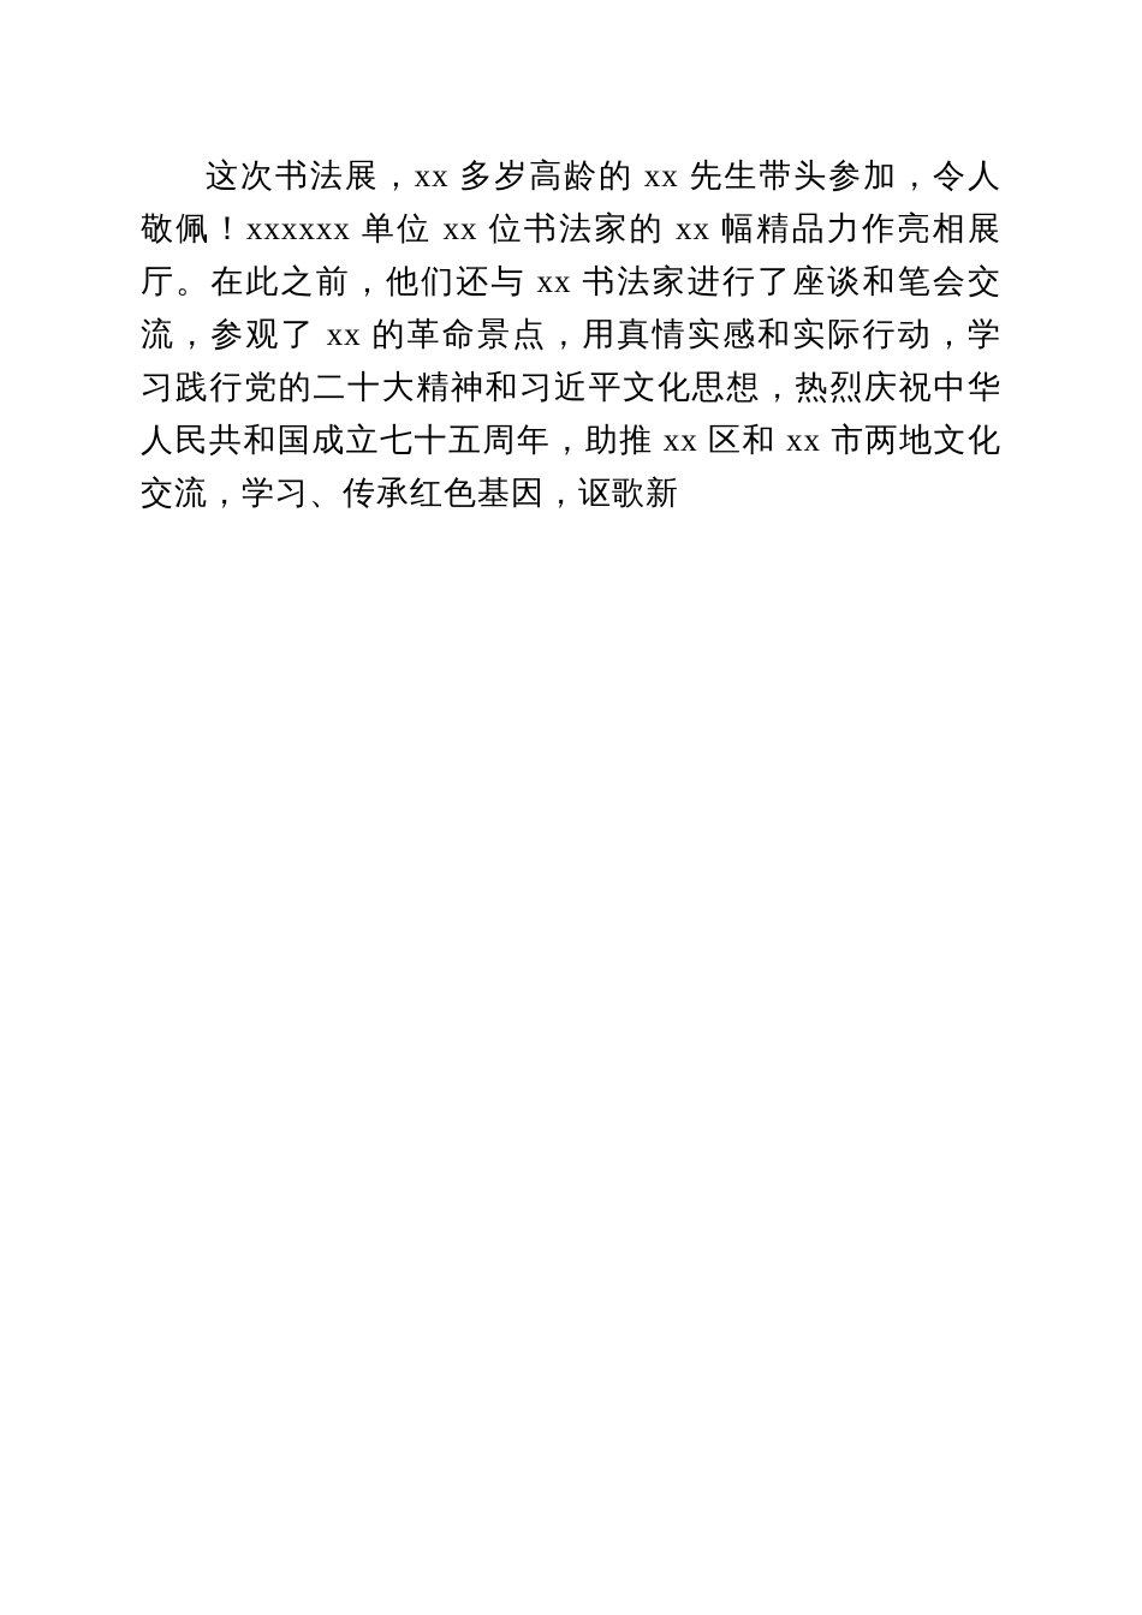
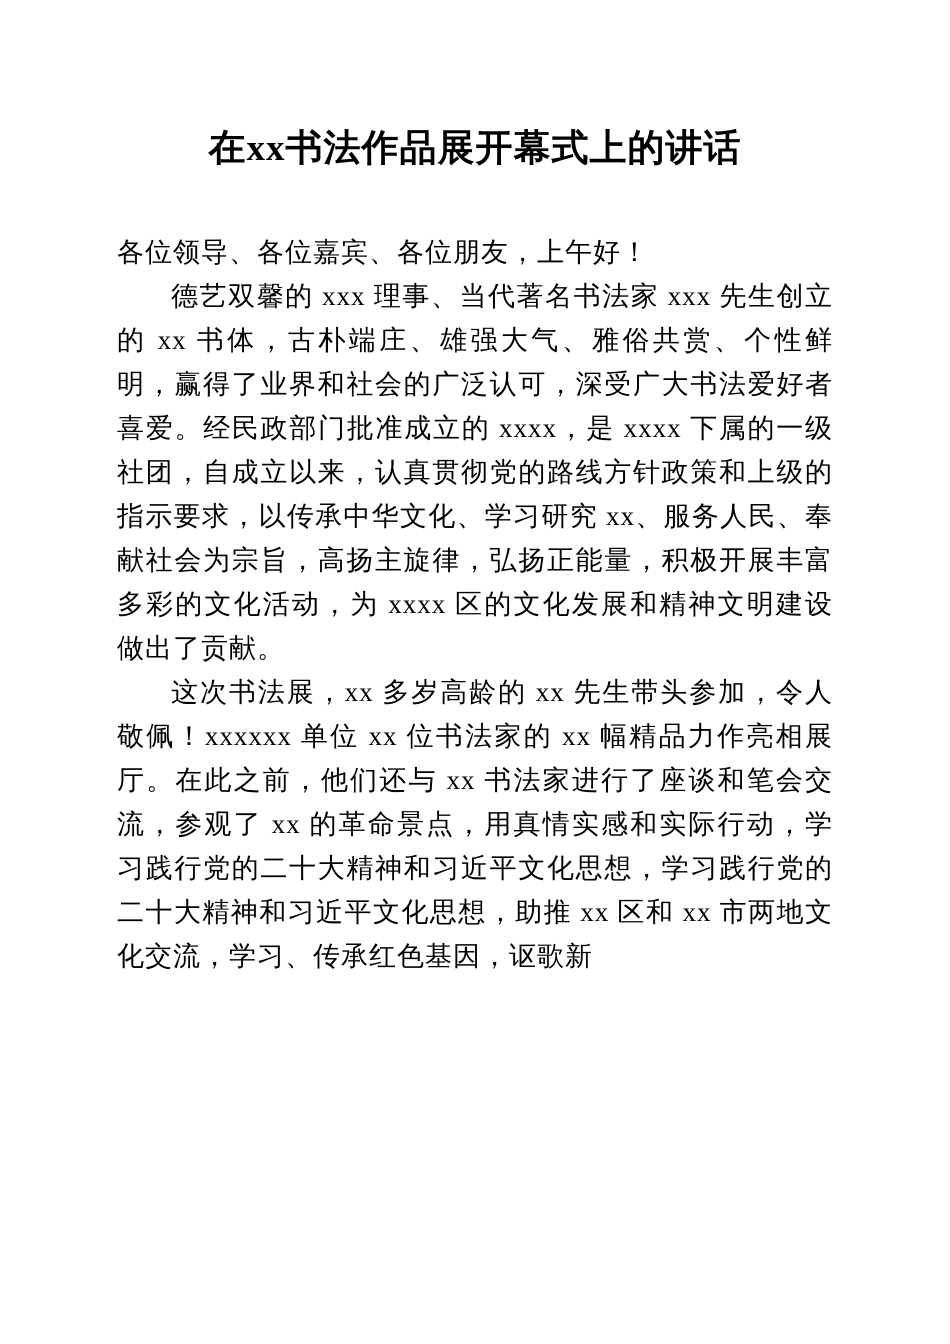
+ 在xx书法作品展开幕式上的讲话
+ 各位领导、各位嘉宾、各位朋友，上午好！
+ 德艺双馨的 xxx 理事、当代著名书法家 xxx 先生创立的 xx 书体，古朴端庄、雄强大气、雅俗共赏、个性鲜明，赢得了业界和社会的广泛认可，深受广大书法爱好者喜爱。经民政部门批准成立的 xxxx，是 xxxx 下属的一级社团，自成立以来，认真贯彻党的路线方针政策和上级的指示要求，以传承中华文化、学习研究 xx、服务人民、奉献社会为宗旨，高扬主旋律，弘扬正能量，积极开展丰富多彩的文化活动，为 xxxx 区的文化发展和精神文明建设做出了贡献。
- 这次书法展，xx 多岁高龄的 xx 先生带头参加，令人敬佩！xxxxxx 单位 xx 位书法家的 xx 幅精品力作亮相展厅。在此之前，他们还与 xx 书法家进行了座谈和笔会交流，参观了 xx 的革命景点，用真情实感和实际行动，学习践行党的二十大精神和习近平文化思想，热烈庆祝中华人民共和国成立七十五周年，助推 xx 区和 xx 市两地文化交流，学习、传承红色基因，讴歌新
+ 这次书法展，xx 多岁高龄的 xx 先生带头参加，令人敬佩！xxxxxx 单位 xx 位书法家的 xx 幅精品力作亮相展厅。在此之前，他们还与 xx 书法家进行了座谈和笔会交流，参观了 xx 的革命景点，用真情实感和实际行动，学习践行党的二十大精神和习近平文化思想，学习践行党的二十大精神和习近平文化思想，助推 xx 区和 xx 市两地文化交流，学习、传承红色基因，讴歌新
